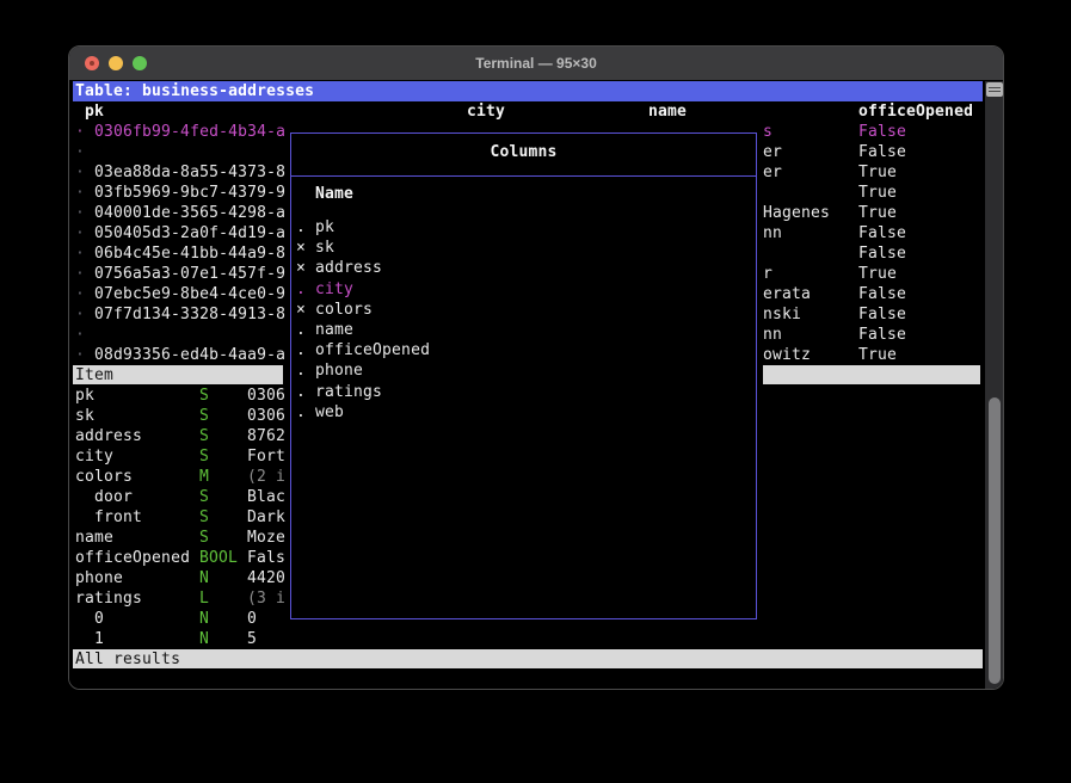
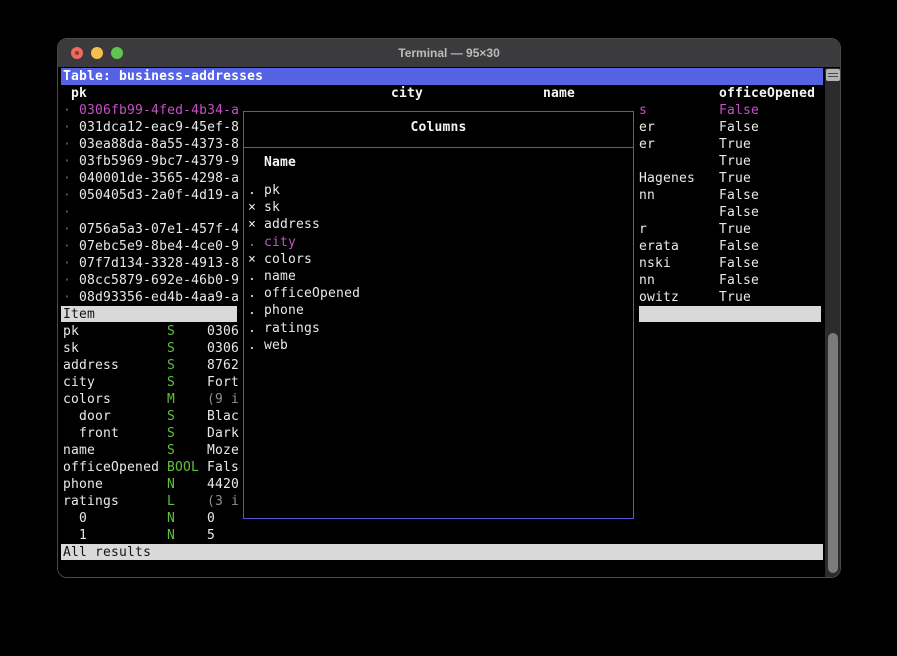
  Terminal — 95×30
  Table: business-addresses
  pk
  city
  name
  officeOpened
  ·
  0306fb99-4fed-4b34-a
  s
  False
  ·
+ 031dca12-eac9-45ef-8
  er
  False
  ·
  03ea88da-8a55-4373-8
  er
  True
  ·
  03fb5969-9bc7-4379-9
  True
  ·
  040001de-3565-4298-a
  Hagenes
  True
  ·
  050405d3-2a0f-4d19-a
  nn
  False
  ·
- 06b4c45e-41bb-44a9-8
  False
  ·
- 0756a5a3-07e1-457f-9
+ 0756a5a3-07e1-457f-4
  r
  True
  ·
  07ebc5e9-8be4-4ce0-9
  erata
  False
  ·
  07f7d134-3328-4913-8
  nski
  False
  ·
+ 08cc5879-692e-46b0-9
  nn
  False
  ·
  08d93356-ed4b-4aa9-a
  owitz
  True
  Item
  pk
  S
  0306
  sk
  S
  0306
  address
  S
  8762
  city
  S
  Fort
  colors
  M
- (2 i
+ (9 i
  door
  S
  Blac
  front
  S
  Dark
  name
  S
  Moze
  officeOpened
  BOOL
  Fals
  phone
  N
  4420
  ratings
  L
  (3 i
  0
  N
  0
  1
  N
  5
  All results
  Columns
  Name
  .
  pk
  ×
  sk
  ×
  address
  .
  city
  ×
  colors
  .
  name
  .
  officeOpened
  .
  phone
  .
  ratings
  .
  web
